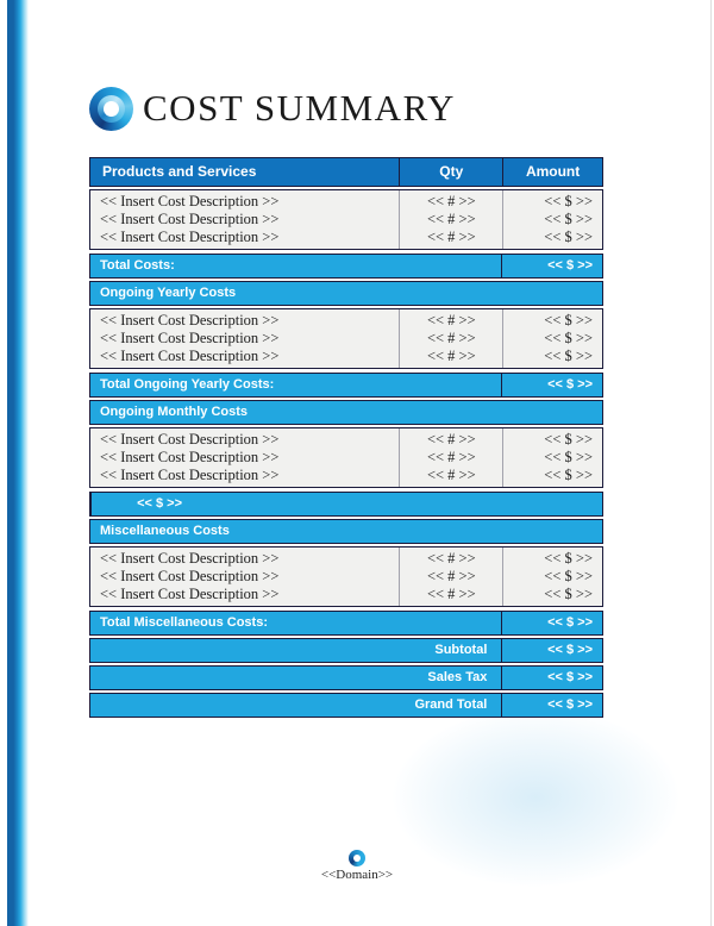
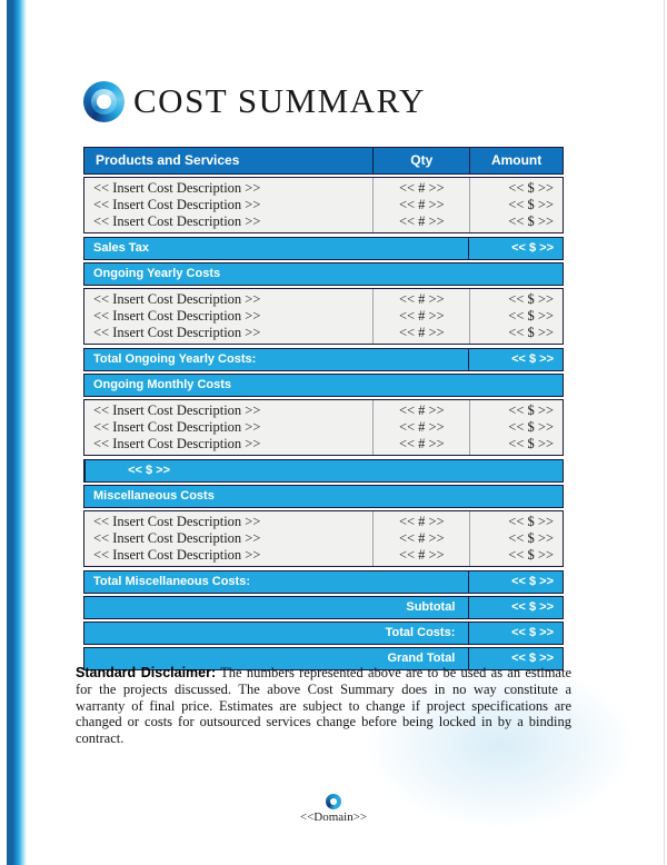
  COST SUMMARY
  Products and Services
  Qty
  Amount
  << Insert Cost Description >>
  << Insert Cost Description >>
  << Insert Cost Description >>
  << # >>
  << # >>
  << # >>
  << $ >>
  << $ >>
  << $ >>
- Total Costs:
+ Sales Tax
  << $ >>
  Ongoing Yearly Costs
  << Insert Cost Description >>
  << Insert Cost Description >>
  << Insert Cost Description >>
  << # >>
  << # >>
  << # >>
  << $ >>
  << $ >>
  << $ >>
  Total Ongoing Yearly Costs:
  << $ >>
  Ongoing Monthly Costs
  << Insert Cost Description >>
  << Insert Cost Description >>
  << Insert Cost Description >>
  << # >>
  << # >>
  << # >>
  << $ >>
  << $ >>
  << $ >>
  << $ >>
  Miscellaneous Costs
  << Insert Cost Description >>
  << Insert Cost Description >>
  << Insert Cost Description >>
  << # >>
  << # >>
  << # >>
  << $ >>
  << $ >>
  << $ >>
  Total Miscellaneous Costs:
  << $ >>
  Subtotal
  << $ >>
- Sales Tax
+ Total Costs:
  << $ >>
  Grand Total
  << $ >>
+ Standard Disclaimer: The numbers represented above are to be used as an estimate for the projects discussed. The above Cost Summary does in no way constitute a warranty of final price. Estimates are subject to change if project specifications are changed or costs for outsourced services change before being locked in by a binding contract.
  <<Domain>>
